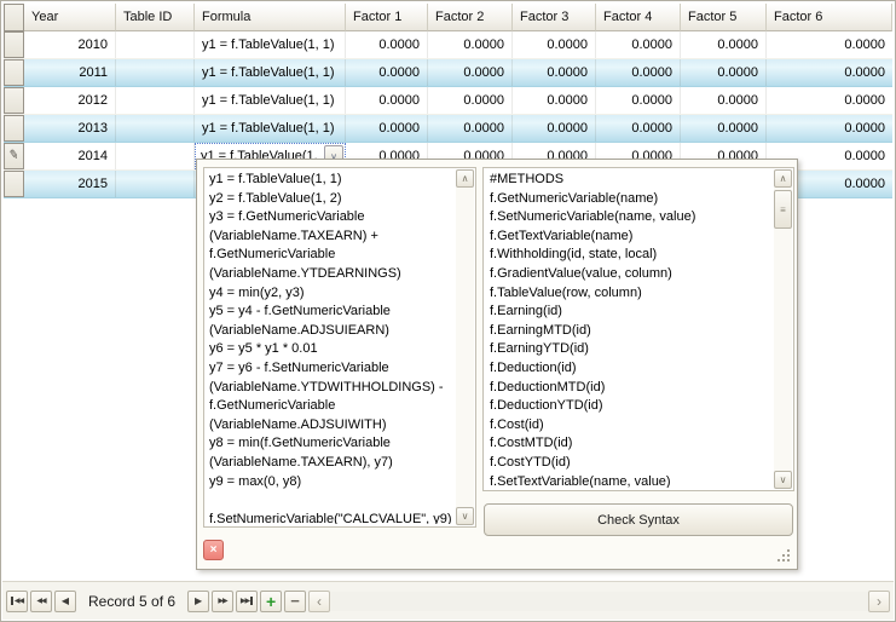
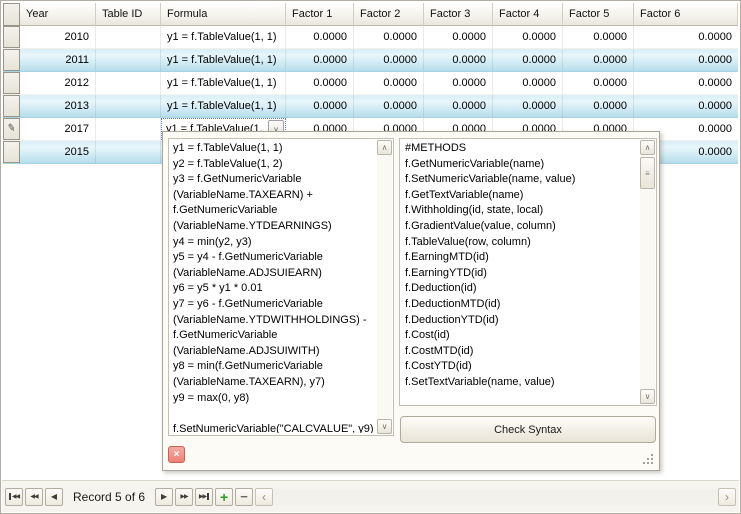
  Year
  Table ID
  Formula
  Factor 1
  Factor 2
  Factor 3
  Factor 4
  Factor 5
  Factor 6
  2010
  y1 = f.TableValue(1, 1)
  0.0000
  0.0000
  0.0000
  0.0000
  0.0000
  0.0000
  2011
  y1 = f.TableValue(1, 1)
  0.0000
  0.0000
  0.0000
  0.0000
  0.0000
  0.0000
  2012
  y1 = f.TableValue(1, 1)
  0.0000
  0.0000
  0.0000
  0.0000
  0.0000
  0.0000
  2013
  y1 = f.TableValue(1, 1)
  0.0000
  0.0000
  0.0000
  0.0000
  0.0000
  0.0000
- 2014
+ 2017
  y1 = f.TableValue(1,
  ∨
  0.0000
  0.0000
  0.0000
  0.0000
  0.0000
  0.0000
  2015
  0.0000
  y1 = f.TableValue(1, 1)
  y2 = f.TableValue(1, 2)
  y3 = f.GetNumericVariable
  (VariableName.TAXEARN) +
  f.GetNumericVariable
  (VariableName.YTDEARNINGS)
  y4 = min(y2, y3)
  y5 = y4 - f.GetNumericVariable
  (VariableName.ADJSUIEARN)
  y6 = y5 * y1 * 0.01
- y7 = y6 - f.SetNumericVariable
+ y7 = y6 - f.GetNumericVariable
  (VariableName.YTDWITHHOLDINGS) -
  f.GetNumericVariable
  (VariableName.ADJSUIWITH)
  y8 = min(f.GetNumericVariable
  (VariableName.TAXEARN), y7)
  y9 = max(0, y8)
  f.SetNumericVariable("CALCVALUE", y9)
  ∧
  ∨
  #METHODS
  f.GetNumericVariable(name)
  f.SetNumericVariable(name, value)
  f.GetTextVariable(name)
  f.Withholding(id, state, local)
  f.GradientValue(value, column)
  f.TableValue(row, column)
- f.Earning(id)
  f.EarningMTD(id)
  f.EarningYTD(id)
  f.Deduction(id)
  f.DeductionMTD(id)
  f.DeductionYTD(id)
  f.Cost(id)
  f.CostMTD(id)
  f.CostYTD(id)
  f.SetTextVariable(name, value)
  ∧
  ≡
  ∨
  Check Syntax
  ×
  ◀
  Record 5 of 6
  ▶
  +
  −
  ‹
  ›
